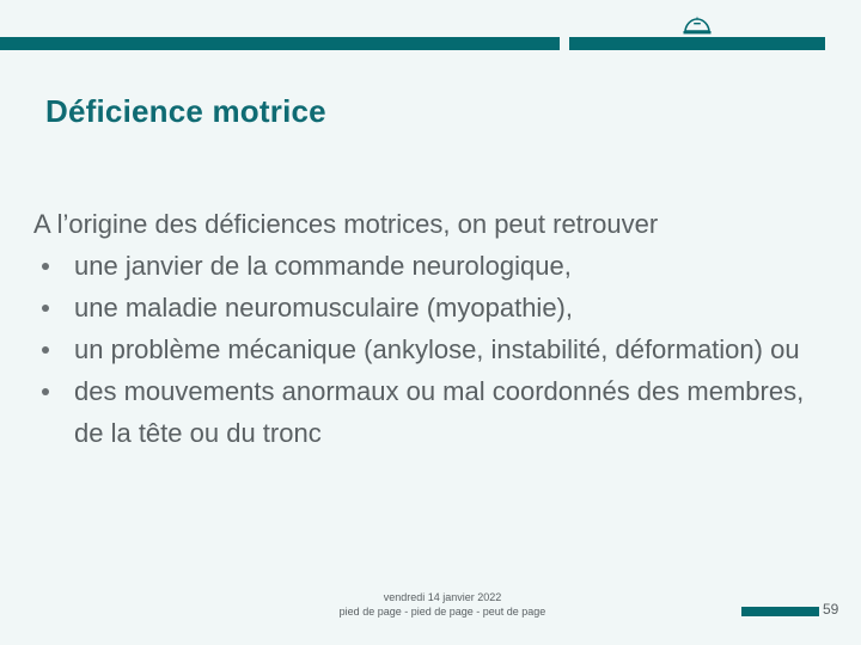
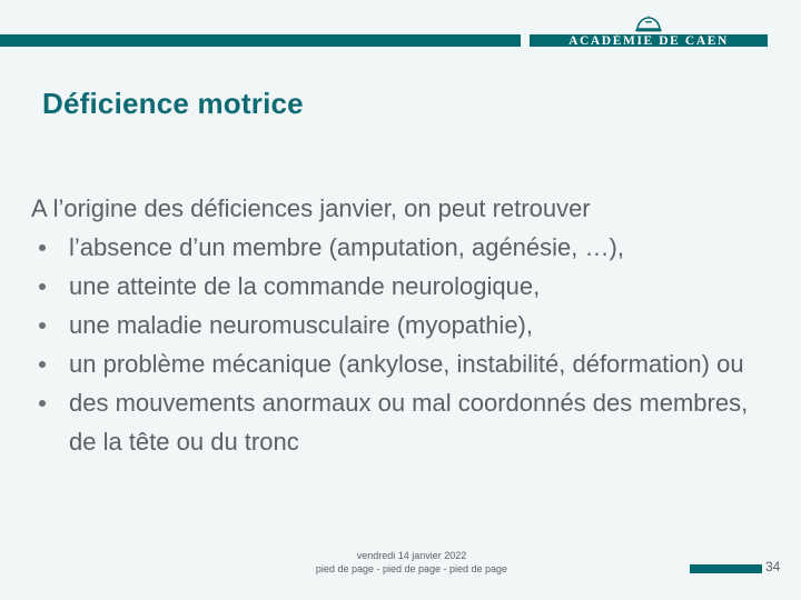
+ ACADÉMIE DE CAEN
  Déficience motrice
- A l’origine des déficiences motrices, on peut retrouver
+ A l’origine des déficiences janvier, on peut retrouver
+ l’absence d’un membre (amputation, agénésie, …),
- une janvier de la commande neurologique,
+ une atteinte de la commande neurologique,
  une maladie neuromusculaire (myopathie),
  un problème mécanique (ankylose, instabilité, déformation) ou
  des mouvements anormaux ou mal coordonnés des membres, de la tête ou du tronc
  vendredi 14 janvier 2022
- pied de page - pied de page - peut de page
+ pied de page - pied de page - pied de page
- 59
+ 34
